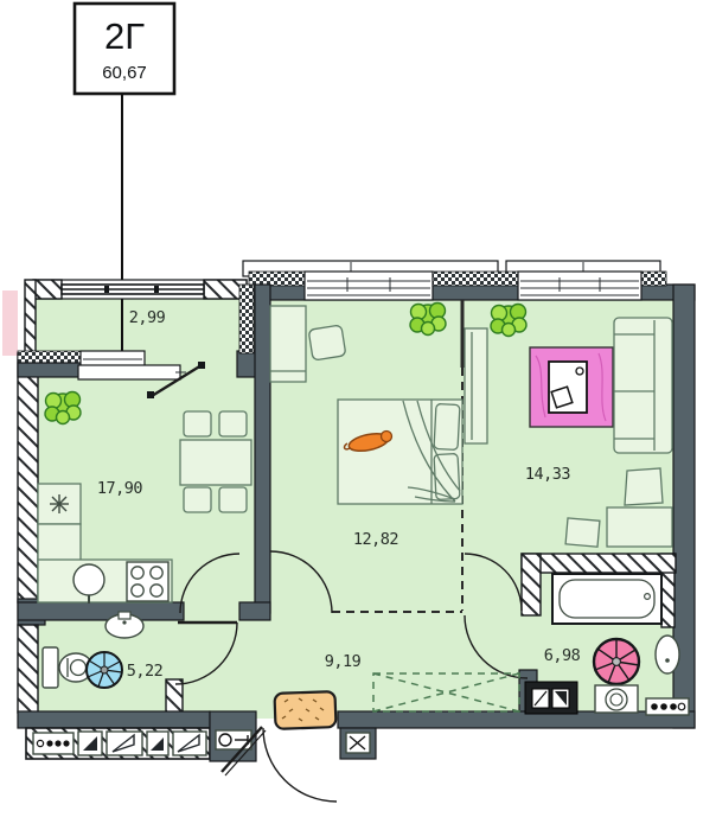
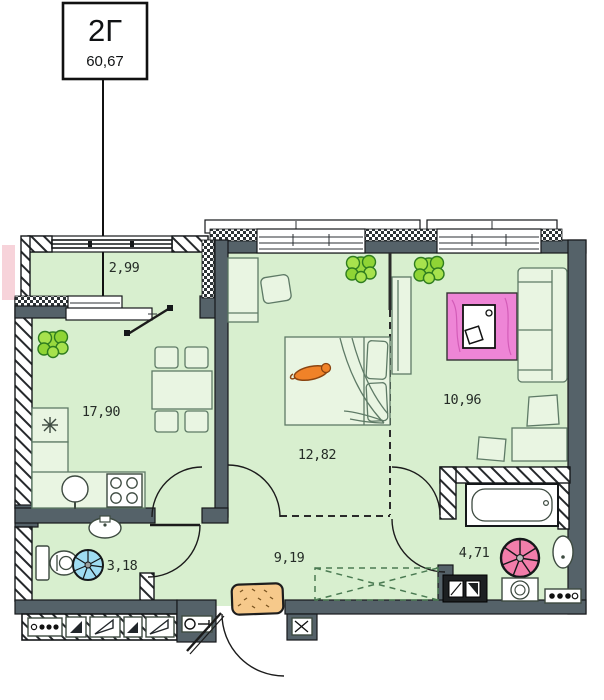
  2Г
  60,67
  2,99
  17,90
  12,82
- 14,33
+ 10,96
- 5,22
+ 3,18
  9,19
- 6,98
+ 4,71
